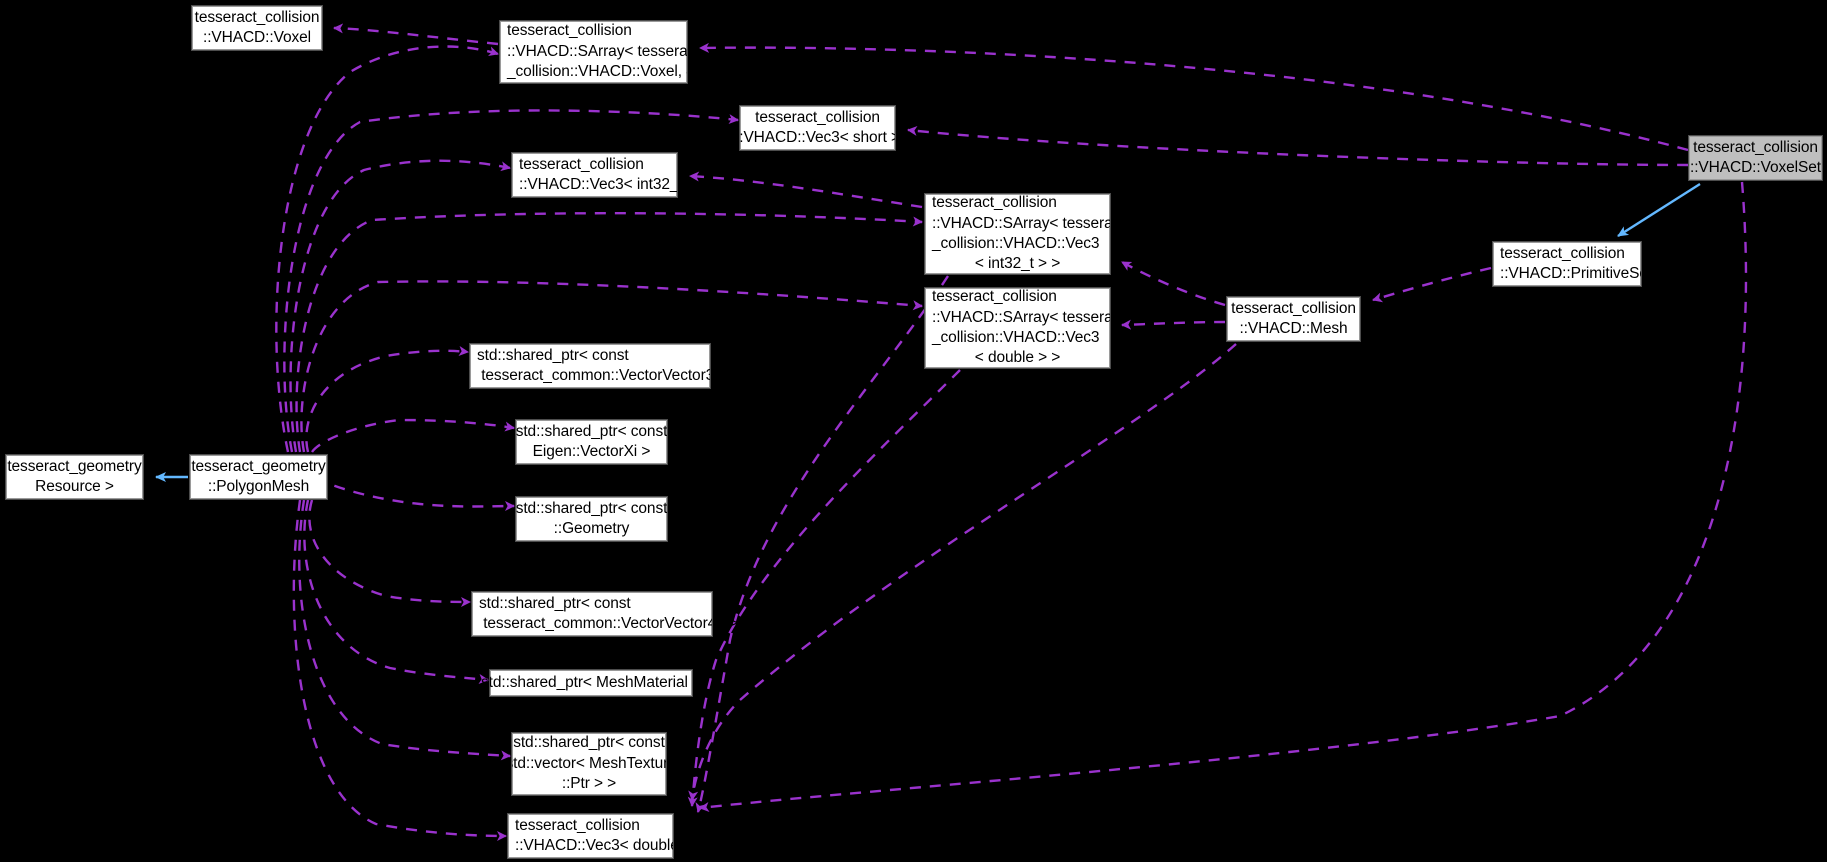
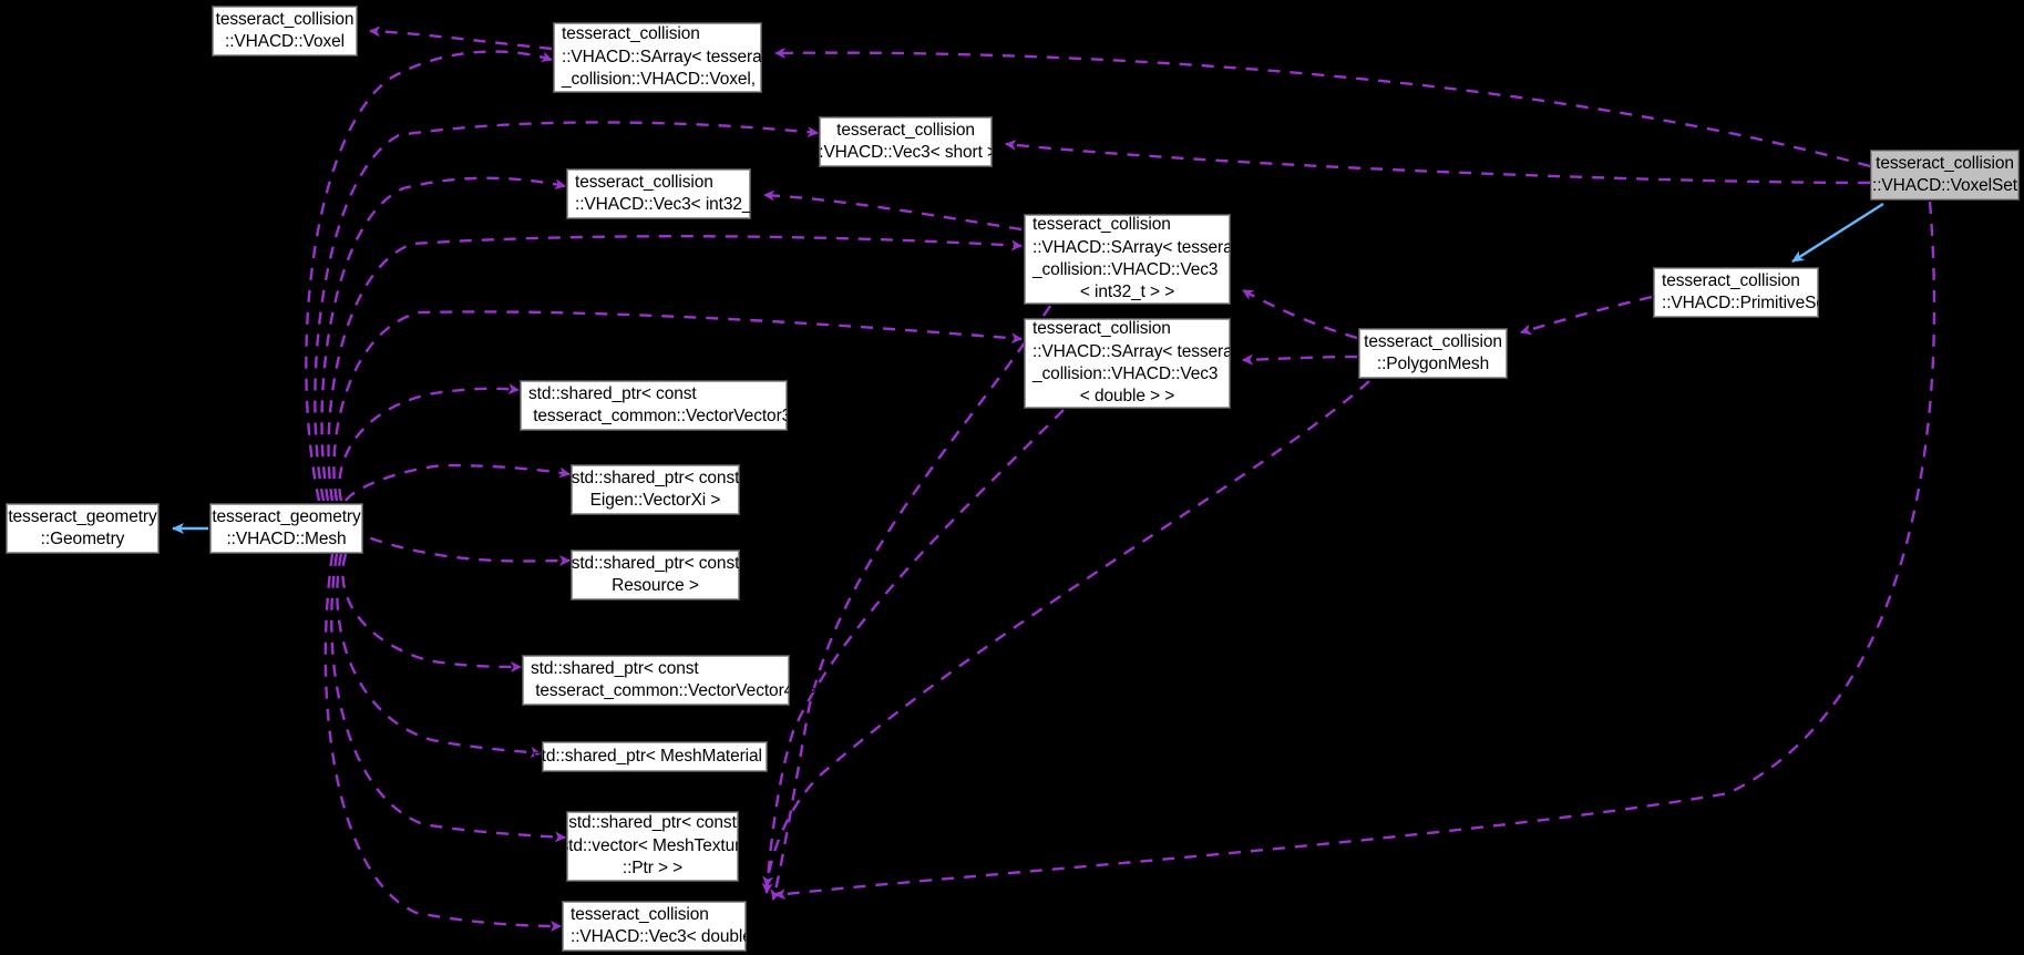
  tesseract_collision
  ::VHACD::Voxel
  tesseract_collision
  ::VHACD::SArray< tesseract
  _collision::VHACD::Voxel, 8 >
  tesseract_collision
  ::VHACD::Vec3< short >
  tesseract_collision
  ::VHACD::Vec3< int32_t >
  tesseract_collision
  ::VHACD::SArray< tesseract
  _collision::VHACD::Vec3
  < int32_t > >
  tesseract_collision
  ::VHACD::SArray< tesseract
  _collision::VHACD::Vec3
  < double > >
  tesseract_collision
- ::VHACD::Mesh
+ ::PolygonMesh
  tesseract_collision
  ::VHACD::PrimitiveSet
  tesseract_collision
  ::VHACD::VoxelSet
  tesseract_geometry
- Resource >
+ ::Geometry
  tesseract_geometry
- ::PolygonMesh
+ ::VHACD::Mesh
  std::shared_ptr< const
  tesseract_common::VectorVector3d >
  std::shared_ptr< const
  Eigen::VectorXi >
  std::shared_ptr< const
- ::Geometry
+ Resource >
  std::shared_ptr< const
  tesseract_common::VectorVector4d >
  std::shared_ptr< MeshMaterial >
  std::shared_ptr< const
  std::vector< MeshTexture
  ::Ptr > >
  tesseract_collision
  ::VHACD::Vec3< double >
